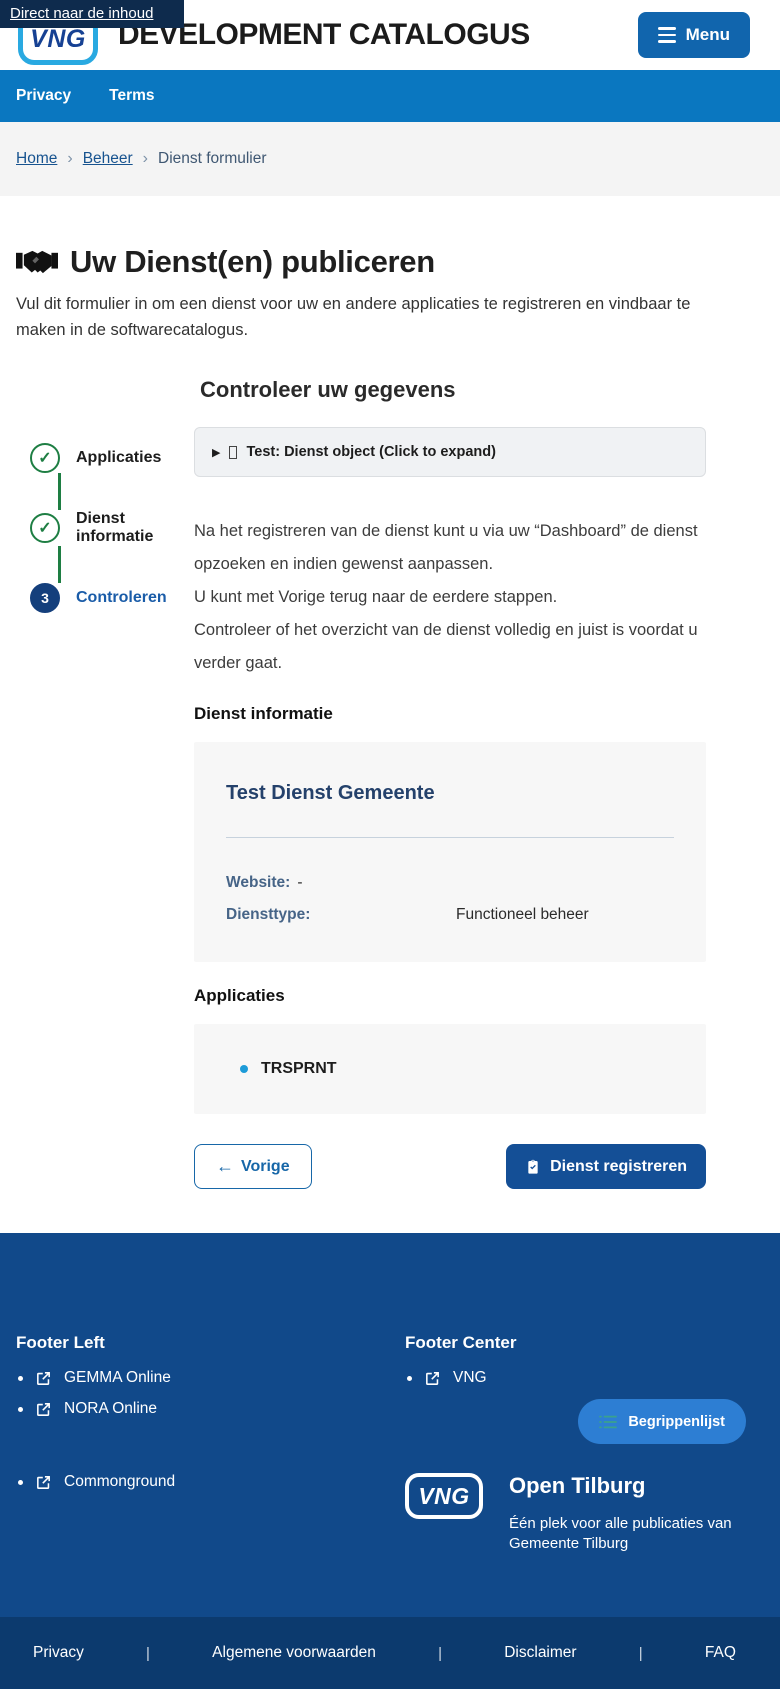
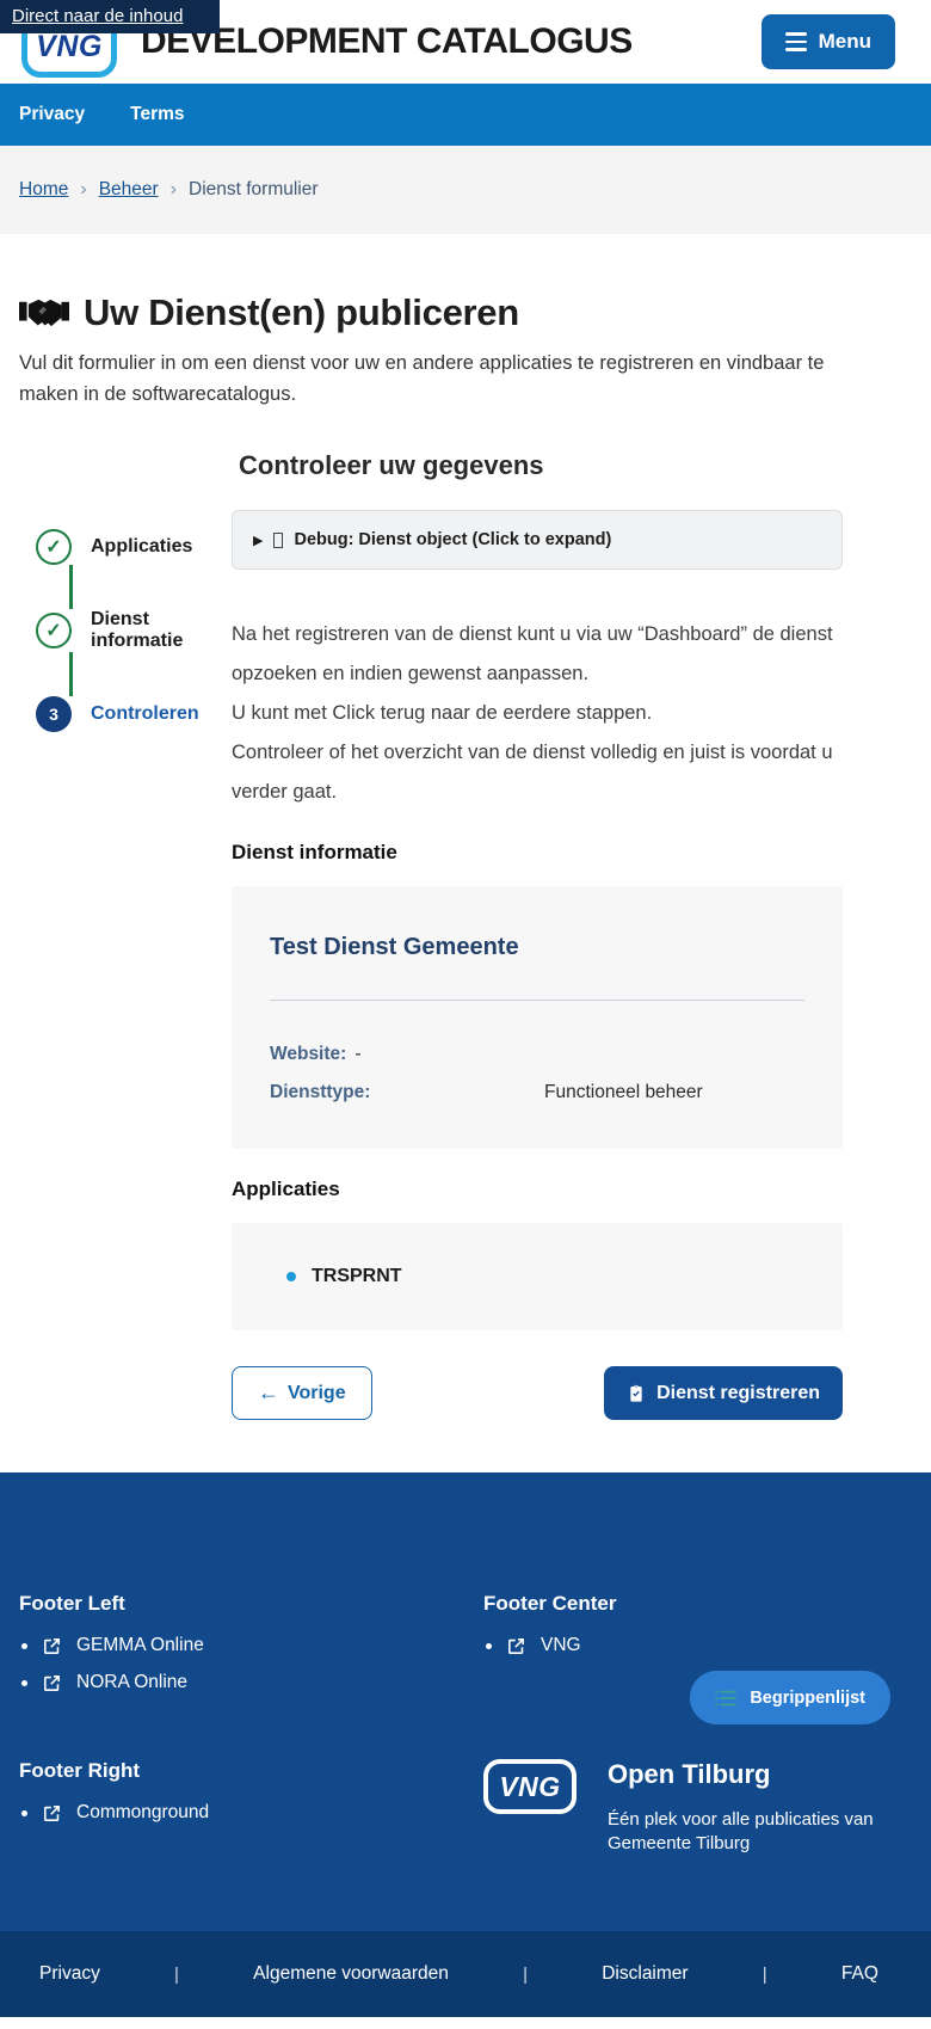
  Direct naar de inhoud
  VNG
  DEVELOPMENT CATALOGUS
  Menu
  Privacy
  Terms
  Home
  ›
  Beheer
  ›
  Dienst formulier
  Uw Dienst(en) publiceren
  Vul dit formulier in om een dienst voor uw en andere applicaties te registreren en vindbaar te maken in de softwarecatalogus.
  ✓
  Applicaties
  ✓
  Dienst informatie
  3
  Controleren
  Controleer uw gegevens
  ▶
- Test: Dienst object (Click to expand)
+ Debug: Dienst object (Click to expand)
  Na het registreren van de dienst kunt u via uw “Dashboard” de dienst opzoeken en indien gewenst aanpassen.
- U kunt met Vorige terug naar de eerdere stappen.
+ U kunt met Click terug naar de eerdere stappen.
  Controleer of het overzicht van de dienst volledig en juist is voordat u verder gaat.
  Dienst informatie
  Test Dienst Gemeente
  Website:
  -
  Diensttype:
  Functioneel beheer
  Applicaties
  TRSPRNT
  ←
  Vorige
  Dienst registreren
  Footer Left
  GEMMA Online
  NORA Online
  Footer Center
  VNG
+ Footer Right
  Commonground
  VNG
  Open Tilburg
  Één plek voor alle publicaties van Gemeente Tilburg
  Begrippenlijst
  Privacy
  |
  Algemene voorwaarden
  |
  Disclaimer
  |
  FAQ
